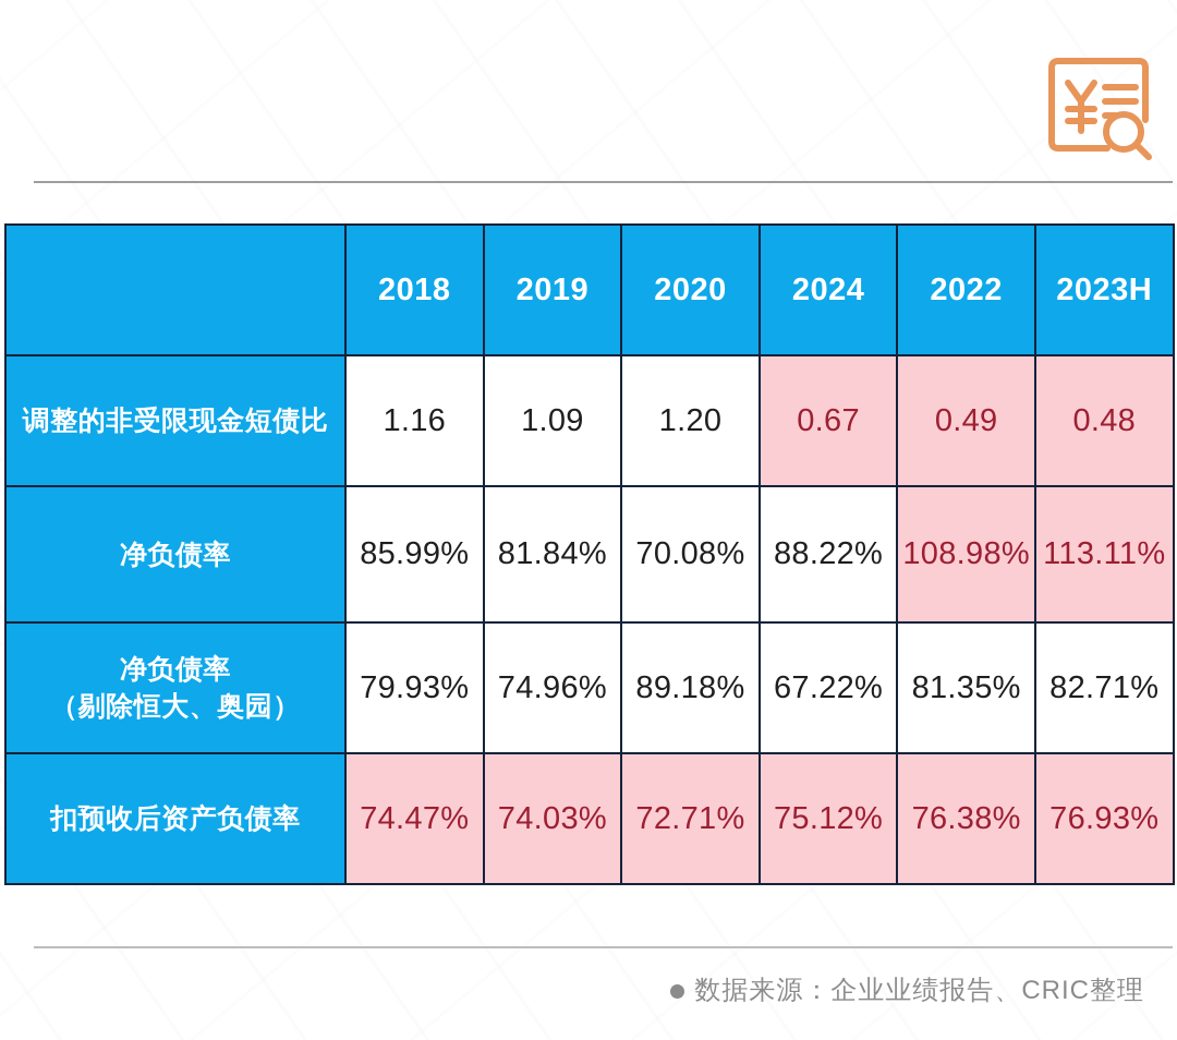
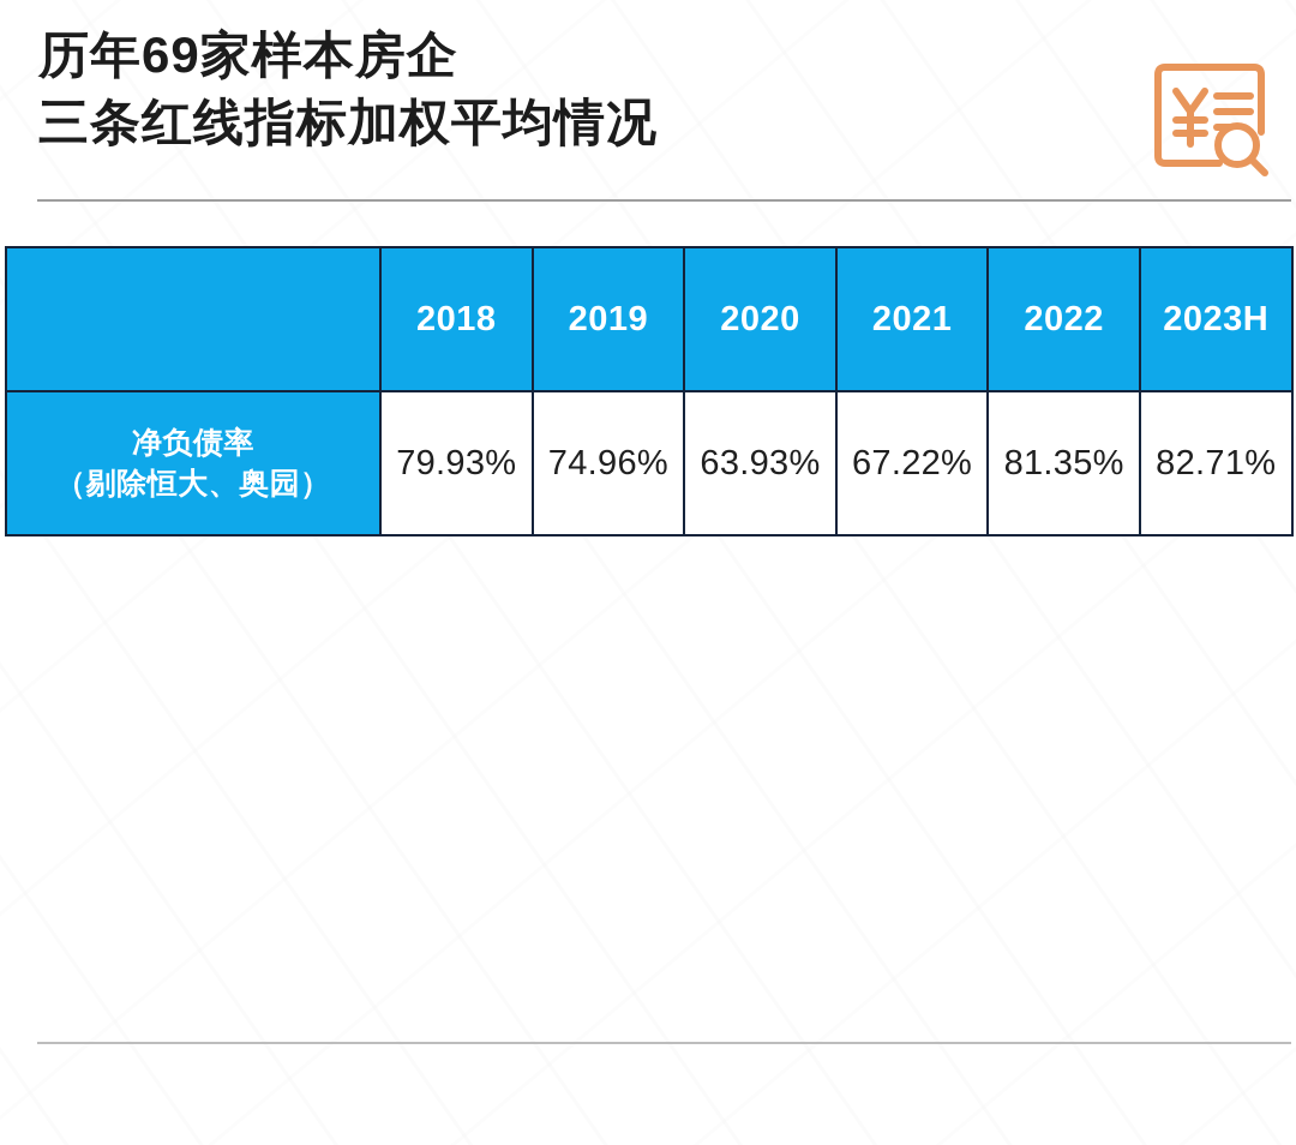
+ 历年69家样本房企
+ 三条红线指标加权平均情况
- 	2018	2019	2020	2024	2022	2023H
+ 	2018	2019	2020	2021	2022	2023H
- 调整的非受限现金短债比	1.16	1.09	1.20	0.67	0.49	0.48
- 净负债率	85.99%	81.84%	70.08%	88.22%	108.98%	113.11%
- 净负债率 （剔除恒大、奥园）	79.93%	74.96%	89.18%	67.22%	81.35%	82.71%
+ 净负债率 （剔除恒大、奥园）	79.93%	74.96%	63.93%	67.22%	81.35%	82.71%
- 扣预收后资产负债率	74.47%	74.03%	72.71%	75.12%	76.38%	76.93%
- 数据来源：企业业绩报告、CRIC整理
